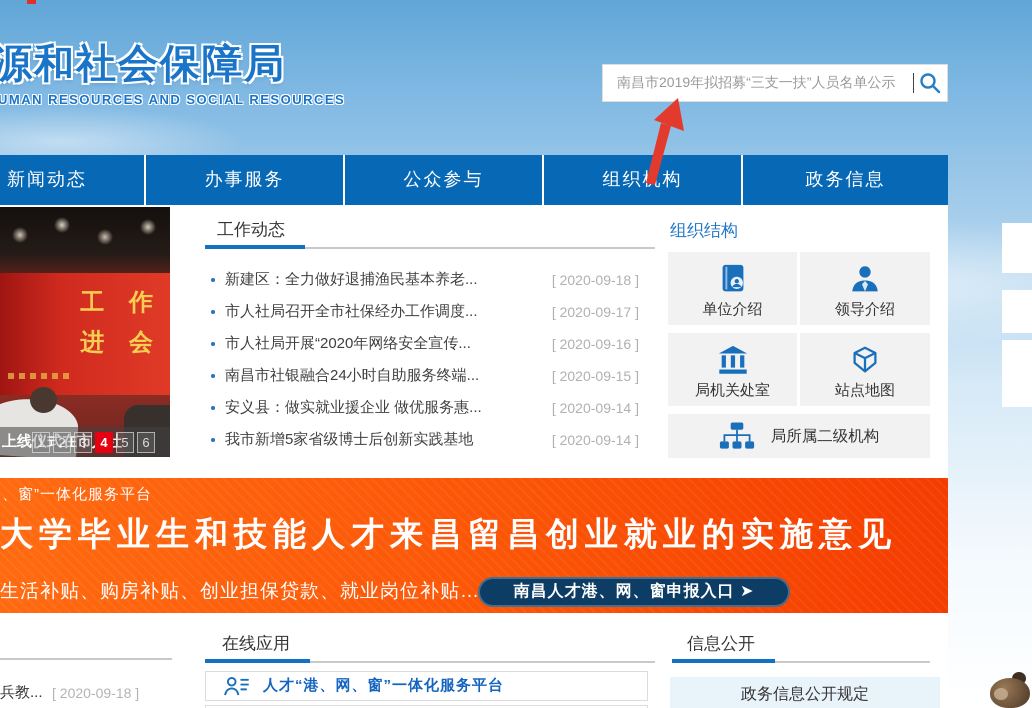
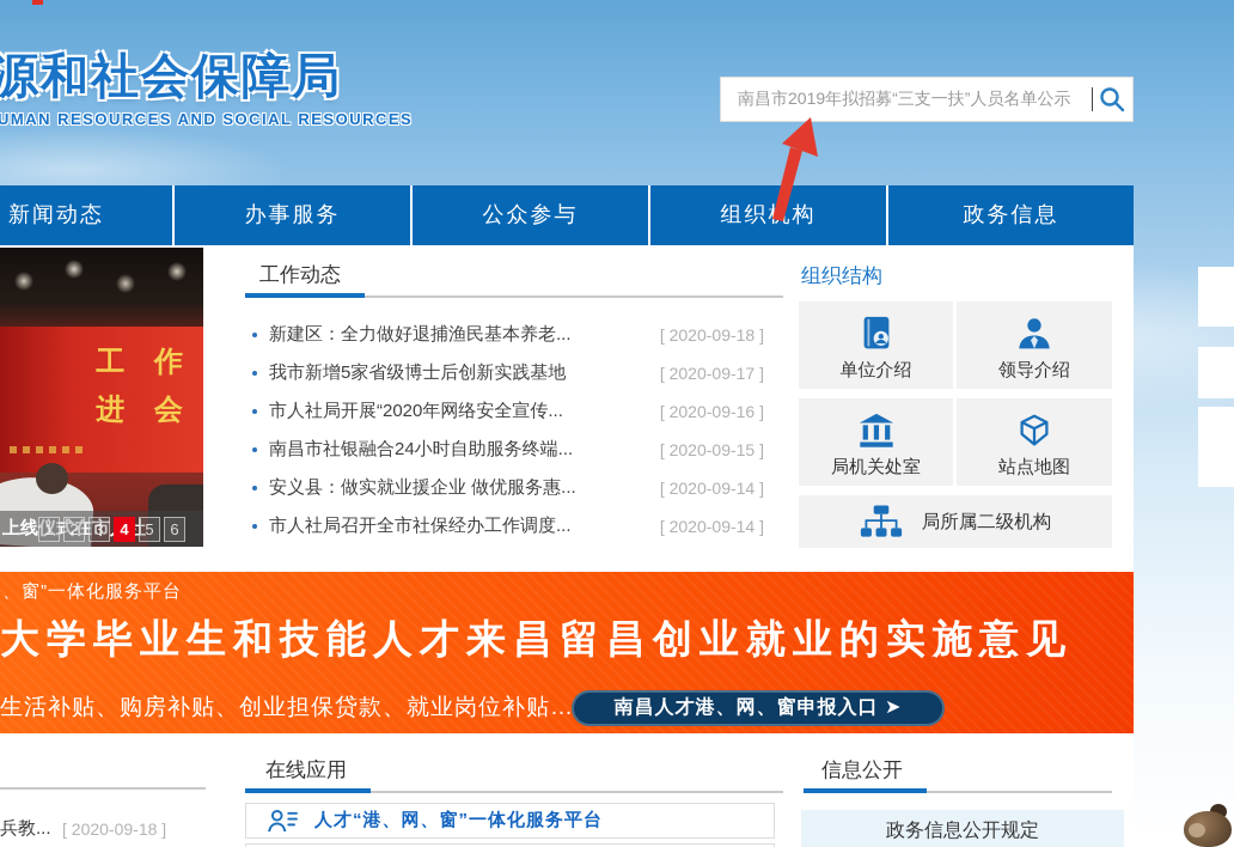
  源和社会保障局
  UMAN RESOURCES AND SOCIAL RESOURCES
  南昌市2019年拟招募“三支一扶”人员名单公示
  新闻动态
  办事服务
  公众参与
  组织构
  政务信息
  工 作
  进 会
  上线仪式在市社
  1
  2
  3
  4
  5
  6
  工作动态
  新建区：全力做好退捕渔民基本养老...
  [ 2020-09-18 ]
- 市人社局召开全市社保经办工作调度...
+ 我市新增5家省级博士后创新实践基地
  [ 2020-09-17 ]
  市人社局开展“2020年网络安全宣传...
  [ 2020-09-16 ]
  南昌市社银融合24小时自助服务终端...
  [ 2020-09-15 ]
  安义县：做实就业援企业 做优服务惠...
  [ 2020-09-14 ]
- 我市新增5家省级博士后创新实践基地
+ 市人社局召开全市社保经办工作调度...
  [ 2020-09-14 ]
  组织结构
  单位介绍
  领导介绍
  局机关处室
  站点地图
  局所属二级机构
  、窗”一体化服务平台
  大学毕业生和技能人才来昌留昌创业就业的实施意见
  生活补贴、购房补贴、创业担保贷款、就业岗位补贴…
  南昌人才港、网、窗申报入口 ➤
  兵教...
  [ 2020-09-18 ]
  在线应用
  人才“港、网、窗”一体化服务平台
  信息公开
  政务信息公开规定
